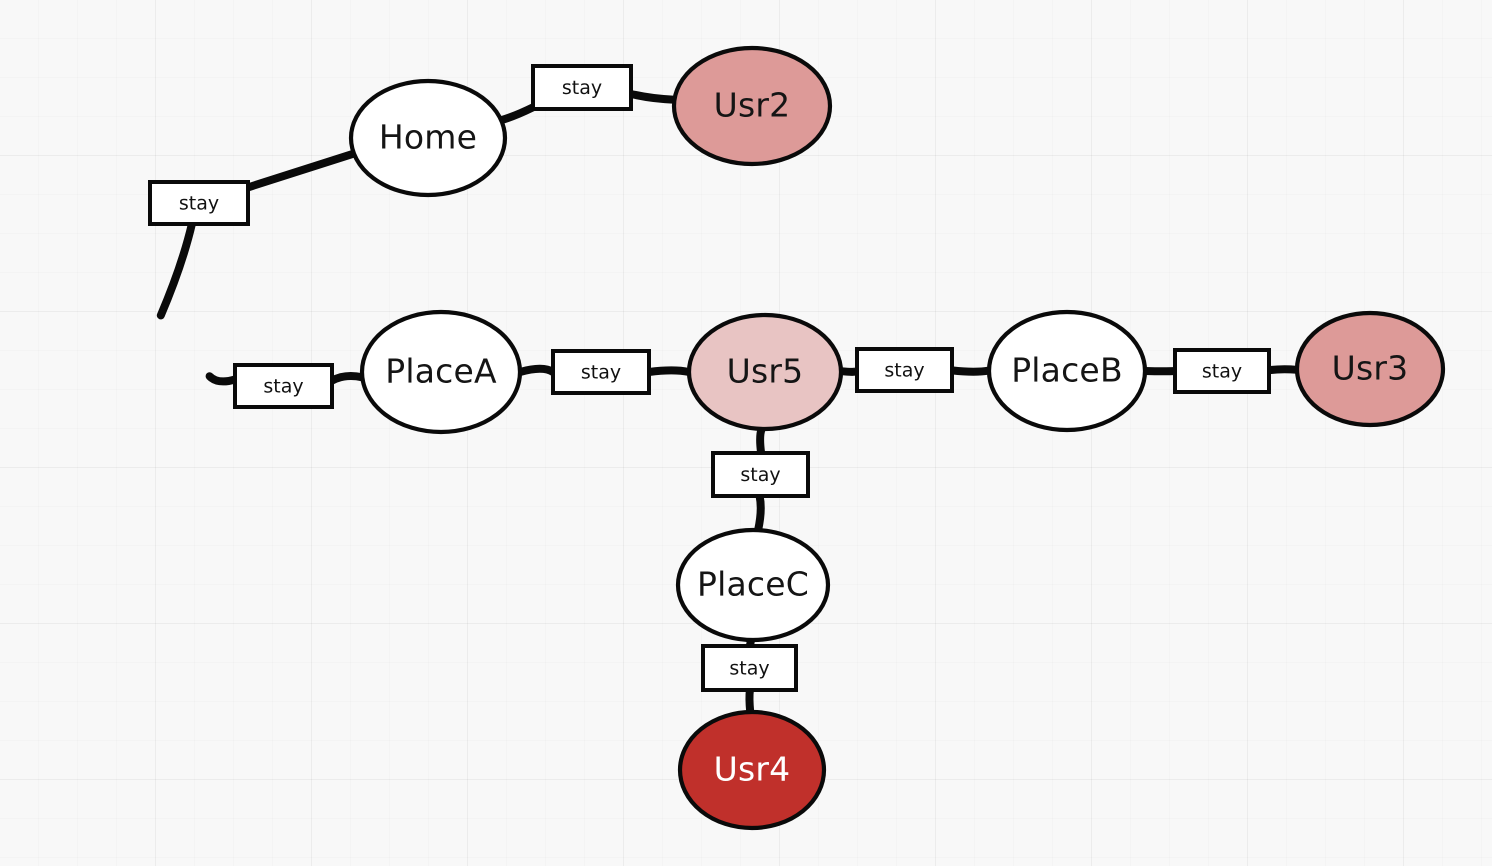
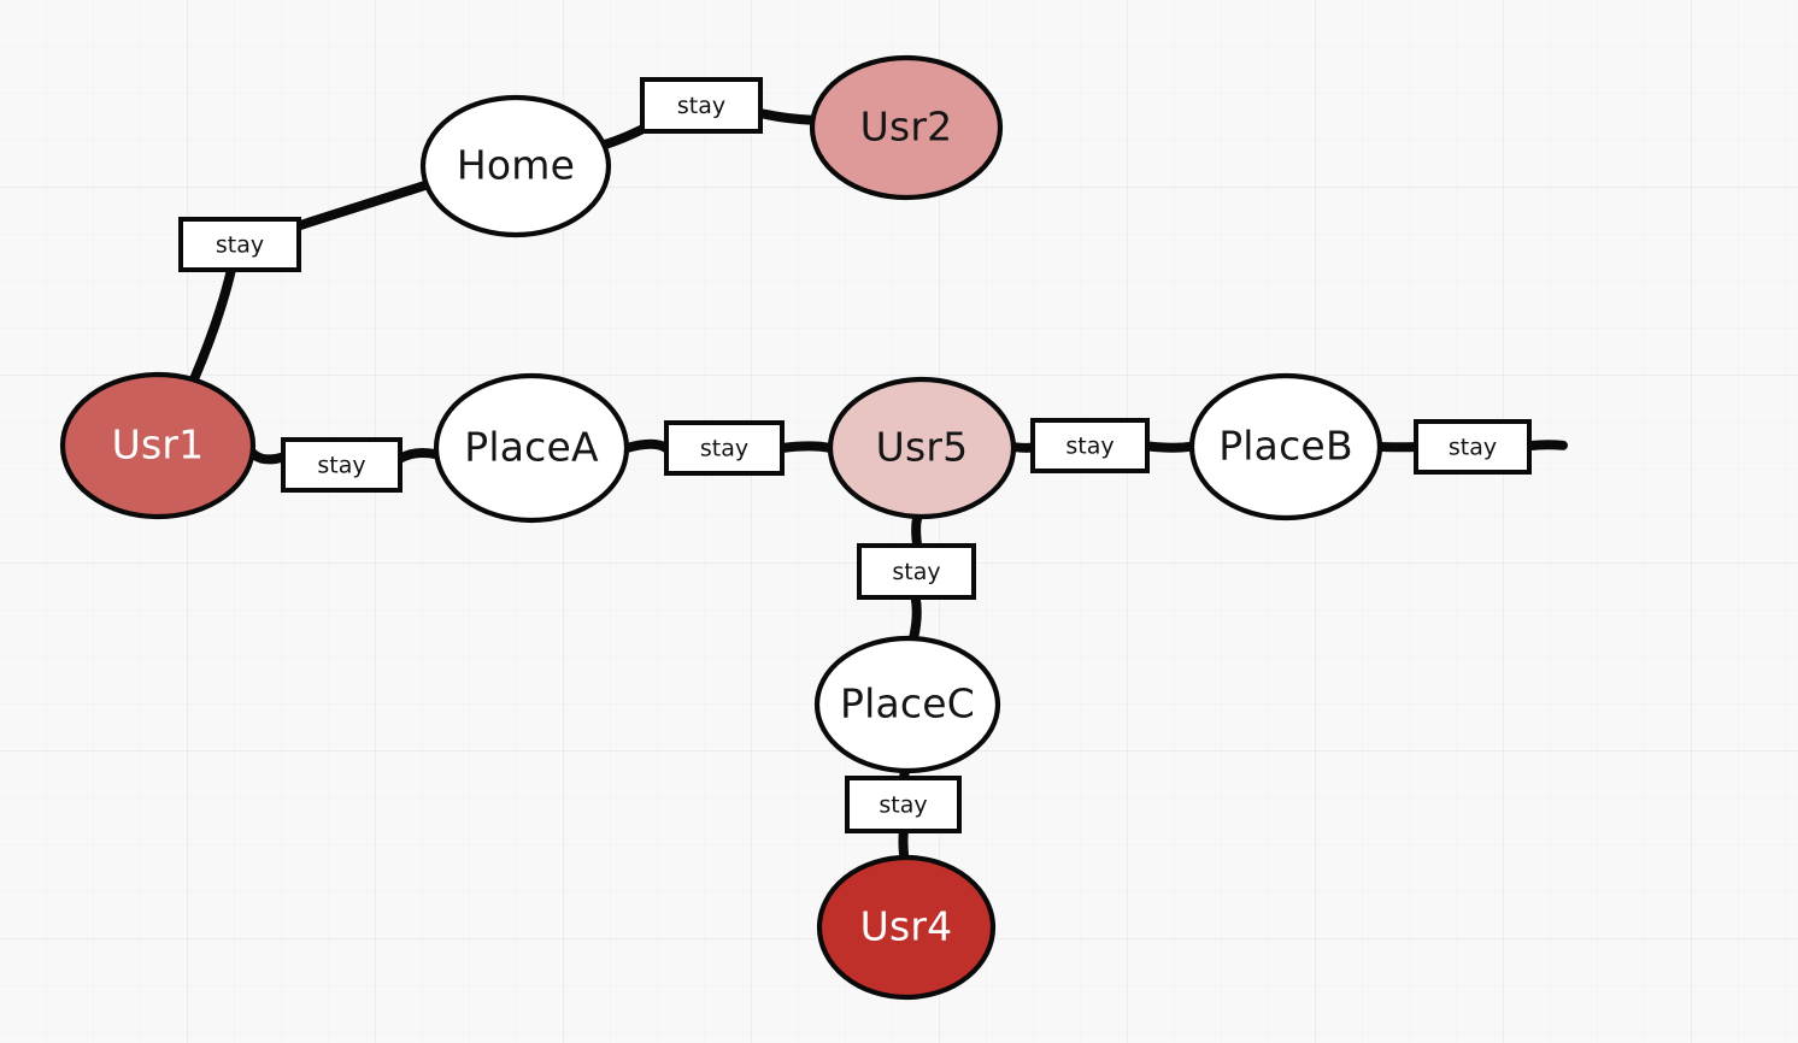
  Usr2
  Home
+ Usr1
  PlaceA
  Usr5
  PlaceB
- Usr3
  PlaceC
  Usr4
  stay
  stay
  stay
  stay
  stay
  stay
  stay
  stay
